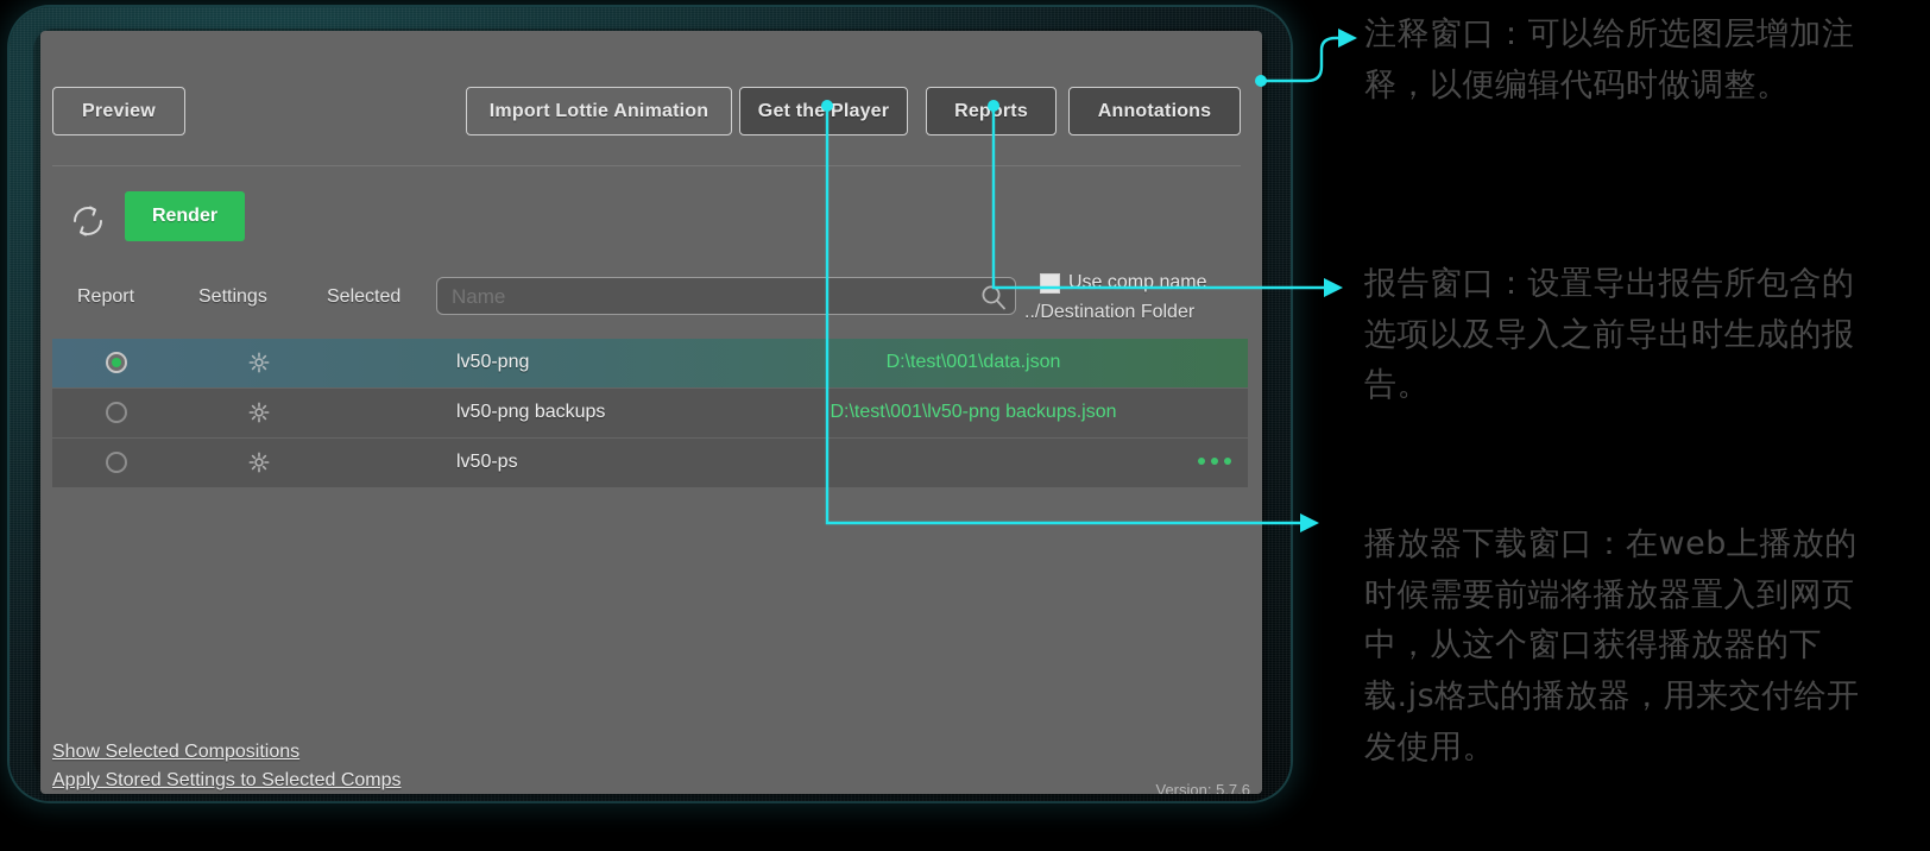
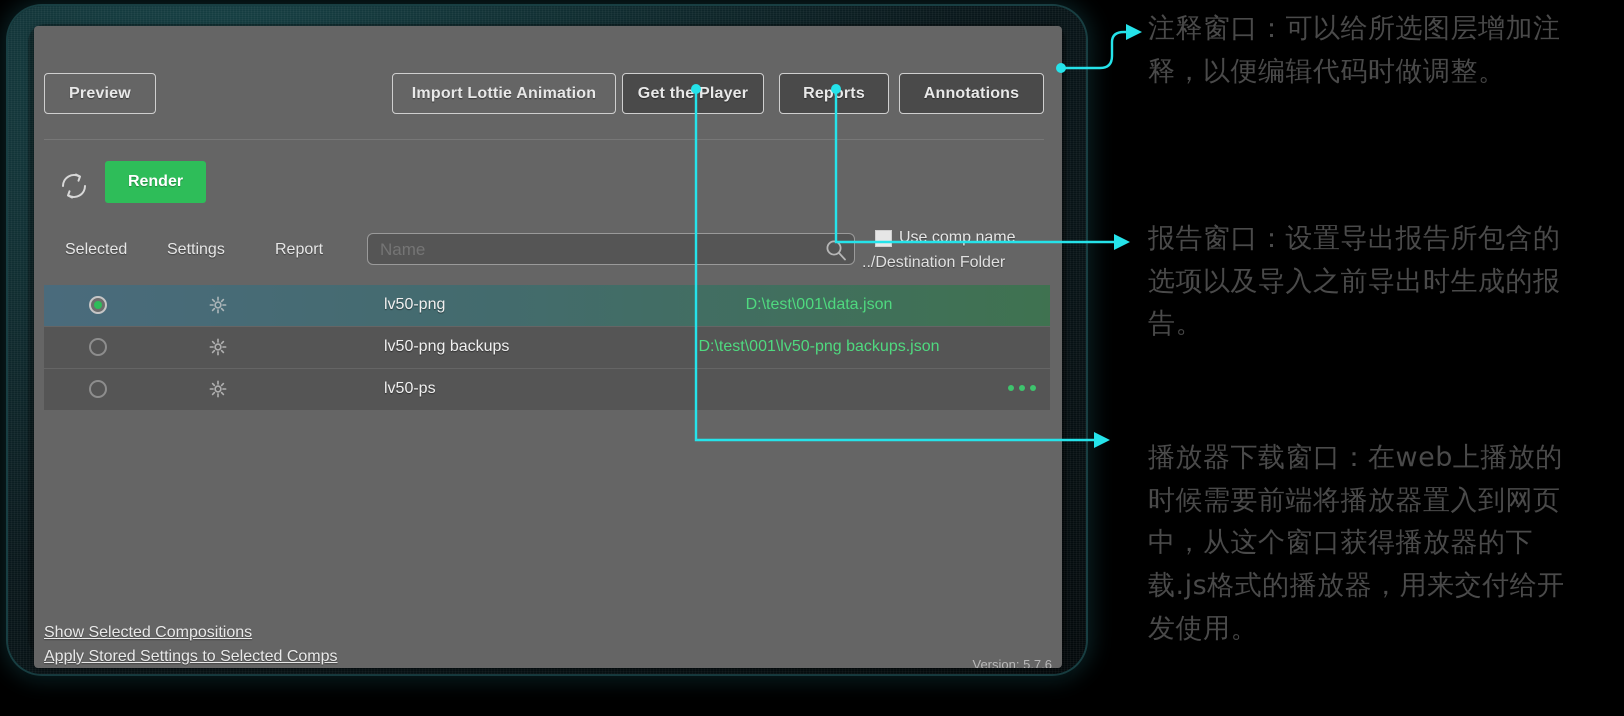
  Preview
  Import Lottie Animation
  Get the Player
  Reprts
  Annotations
  Render
- Report
+ Selected
  Settings
- Selected
+ Report
  Name
  Use comp name
  ../Destination Folder
  lv50-png
  D:\test\001\data.json
  lv50-png backups
  D:\test\001\lv50-png backups.json
  lv50-ps
  Show Selected Compositions
  Apply Stored Settings to Selected Comps
  Version: 5.7.6
  注释窗口：可以给所选图层增加注释，以便编辑代码时做调整。
  报告窗口：设置导出报告所包含的选项以及导入之前导出时生成的报告。
  播放器下载窗口：在web上播放的时候需要前端将播放器置入到网页中，从这个窗口获得播放器的下载.js格式的播放器，用来交付给开发使用。
